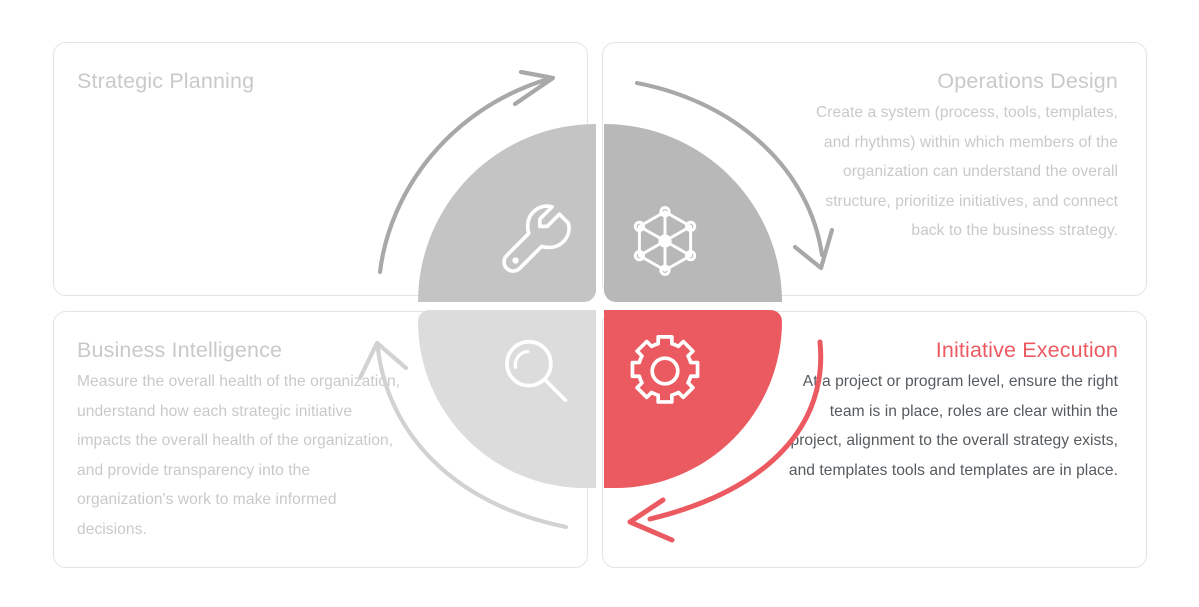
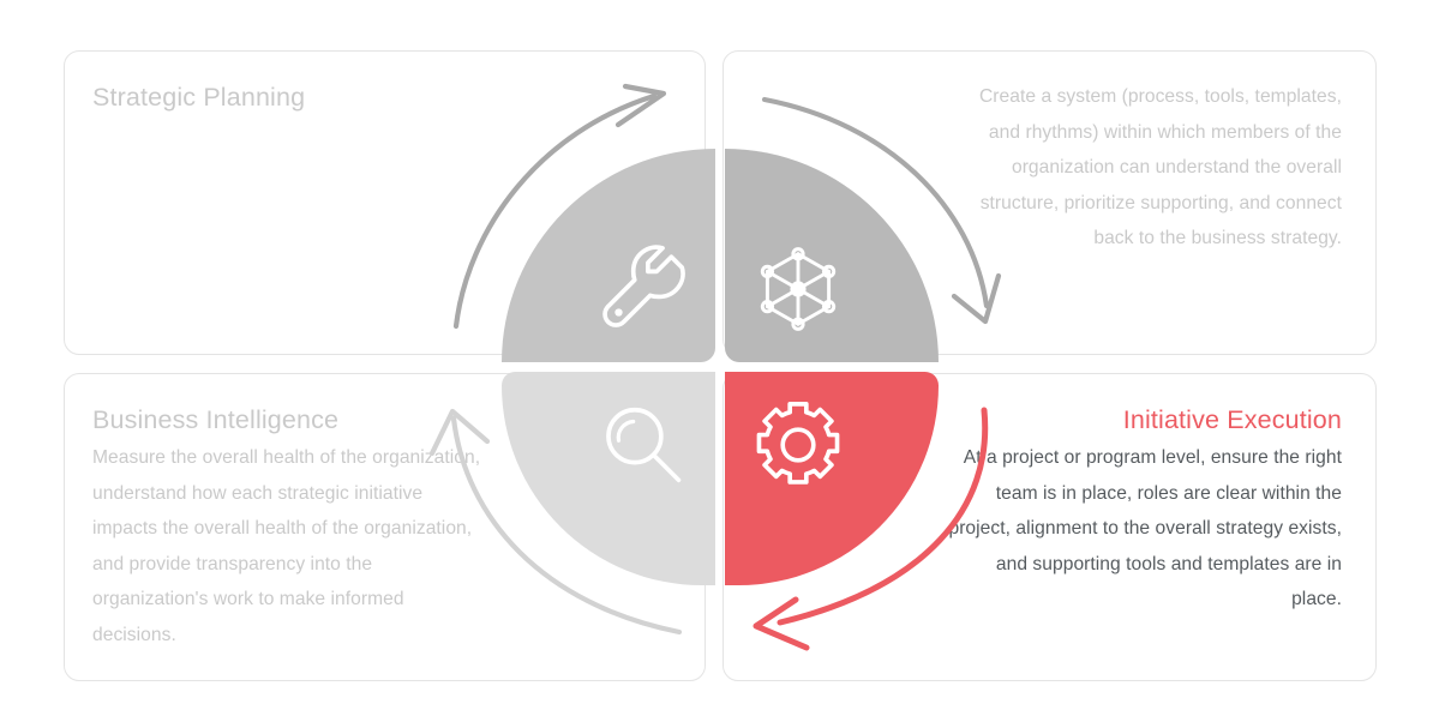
  Strategic Planning
- Operations Design
- Create a system (process, tools, templates, and rhythms) within which members of the organization can understand the overall structure, prioritize initiatives, and connect back to the business strategy.
+ Create a system (process, tools, templates, and rhythms) within which members of the organization can understand the overall structure, prioritize supporting, and connect back to the business strategy.
  Business Intelligence
  Measure the overall health of the organizatin, understand how each strategic initiative impacts the overall health of the organization, and provide transparency into the organization's work to make informed decisions.
  Initiative Execution
- At a project or program level, ensure the right team is in place, roles are clear within the project, alignment to the overall strategy exists, and templates tools and templates are in place.
+ At a project or program level, ensure the right team is in place, roles are clear within the project, alignment to the overall strategy exists, and supporting tools and templates are in place.
